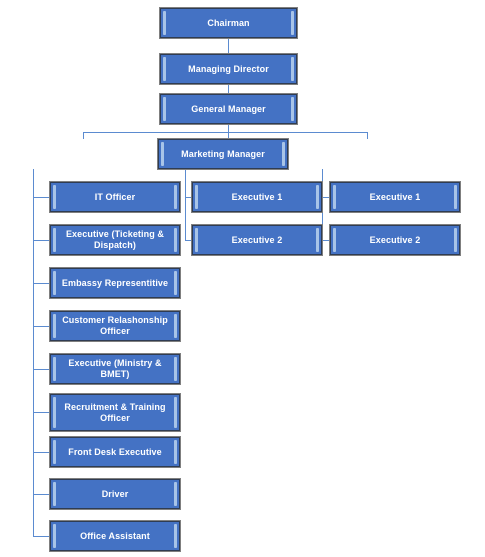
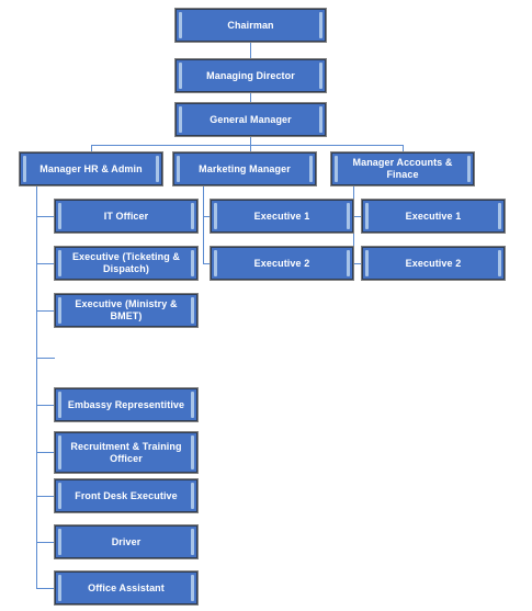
  Chairman
  Managing Director
  General Manager
+ Manager HR & Admin
  Marketing Manager
+ Manager Accounts & Finace
  IT Officer
  Executive (Ticketing & Dispatch)
- Embassy Representitive
+ Executive (Ministry & BMET)
- Customer Relashonship Officer
- Executive (Ministry & BMET)
+ Embassy Representitive
  Recruitment & Training Officer
  Front Desk Executive
  Driver
  Office Assistant
  Executive 1
  Executive 2
  Executive 1
  Executive 2
